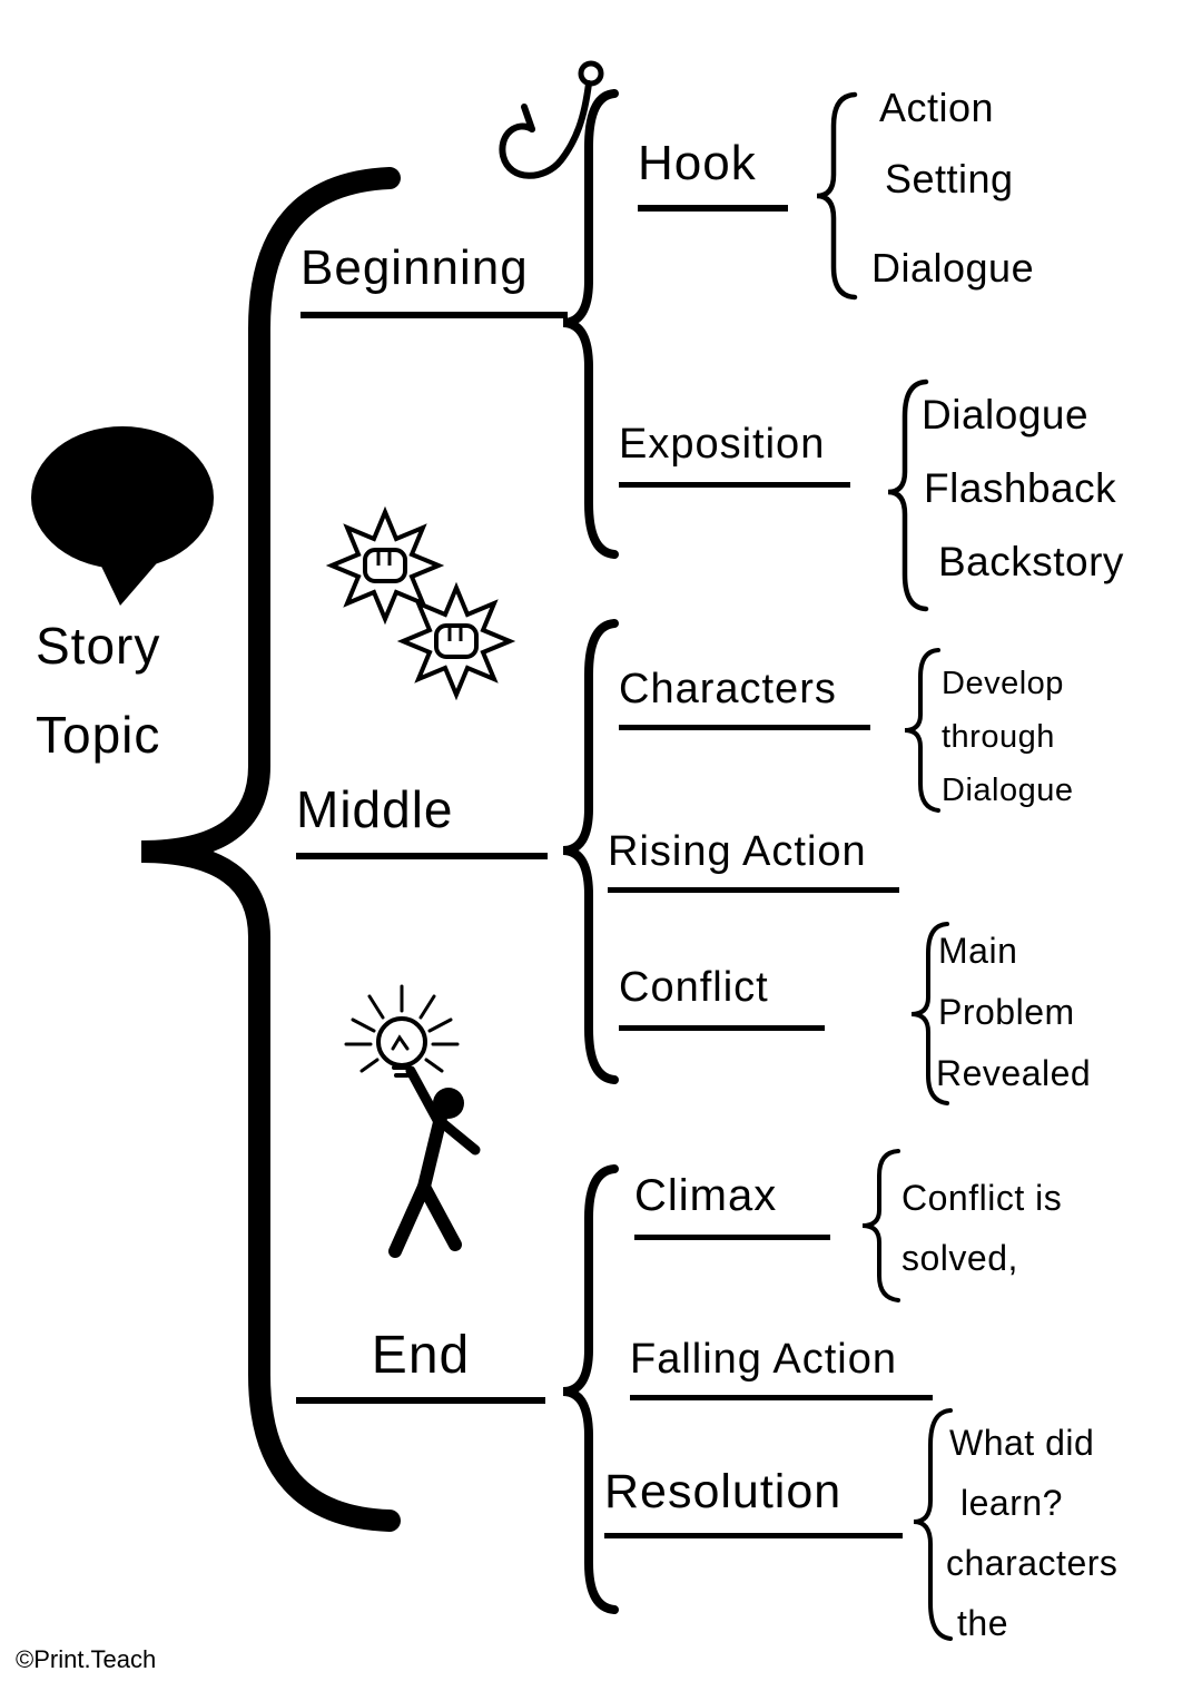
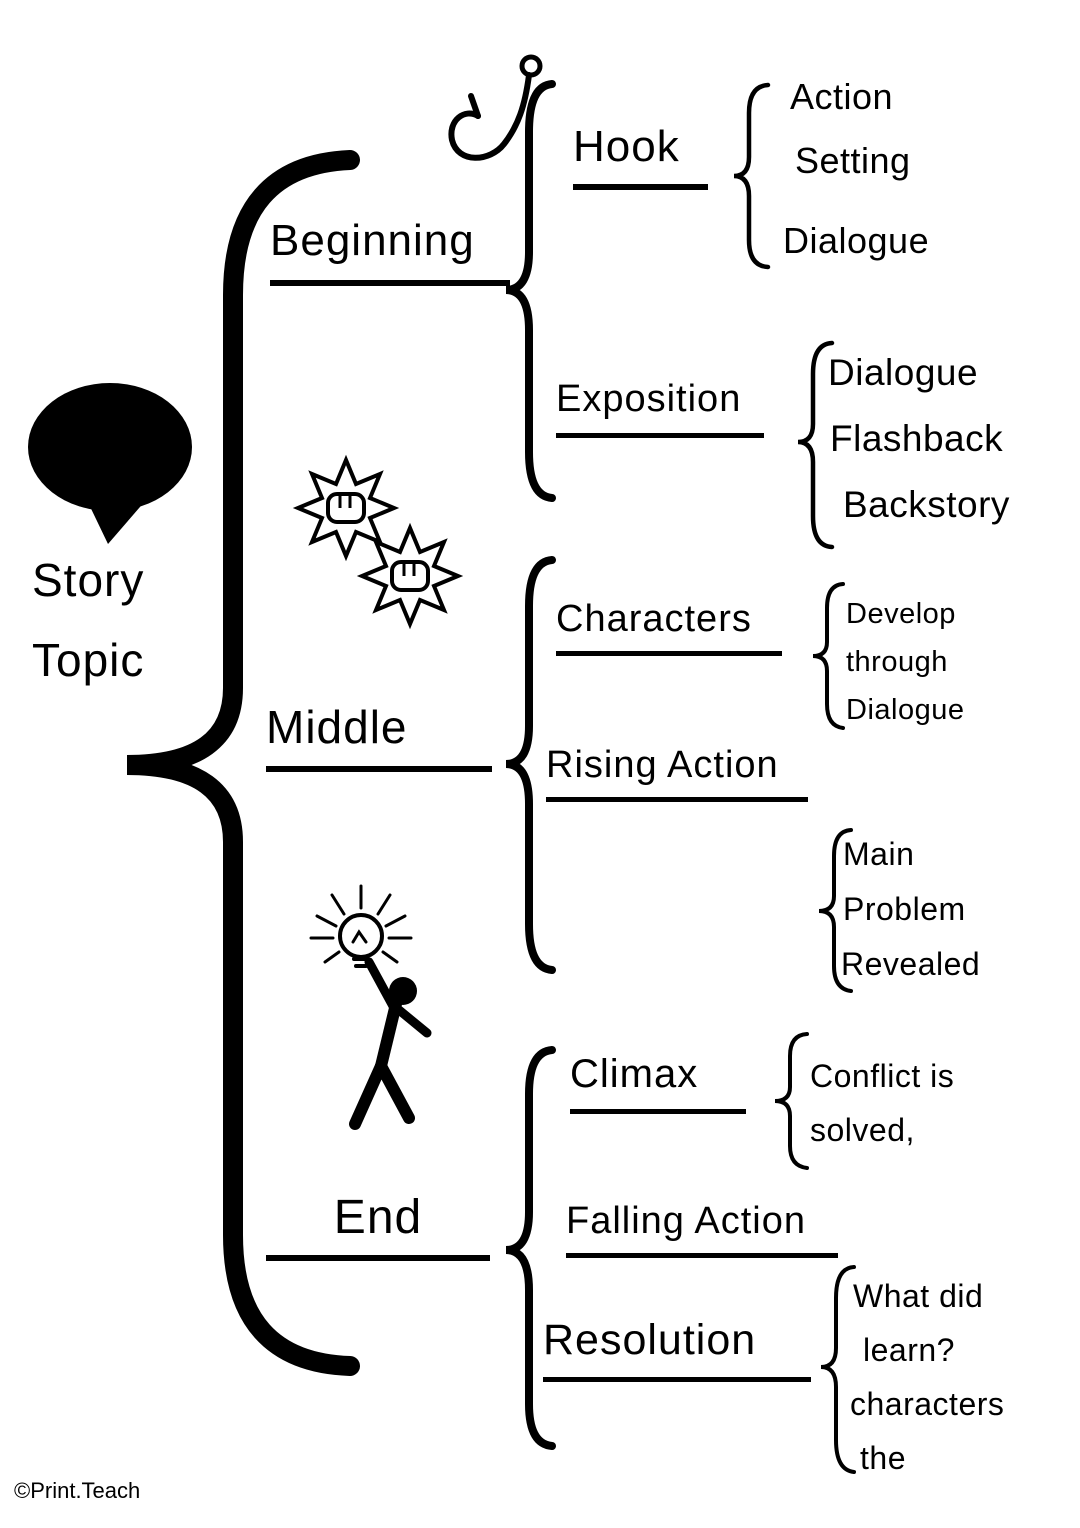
  Story
  Topic
  Beginning
  Hook
  Action
  Setting
  Dialogue
  Exposition
  Dialogue
  Flashback
  Backstory
  Middle
  Characters
  Develop
  through
  Dialogue
  Rising Action
- Conflict
  Main
  Problem
  Revealed
  End
  Climax
  Conflict is
  solved,
  Falling Action
  Resolution
  What did
  learn?
  characters
  the
  ©Print.Teach
